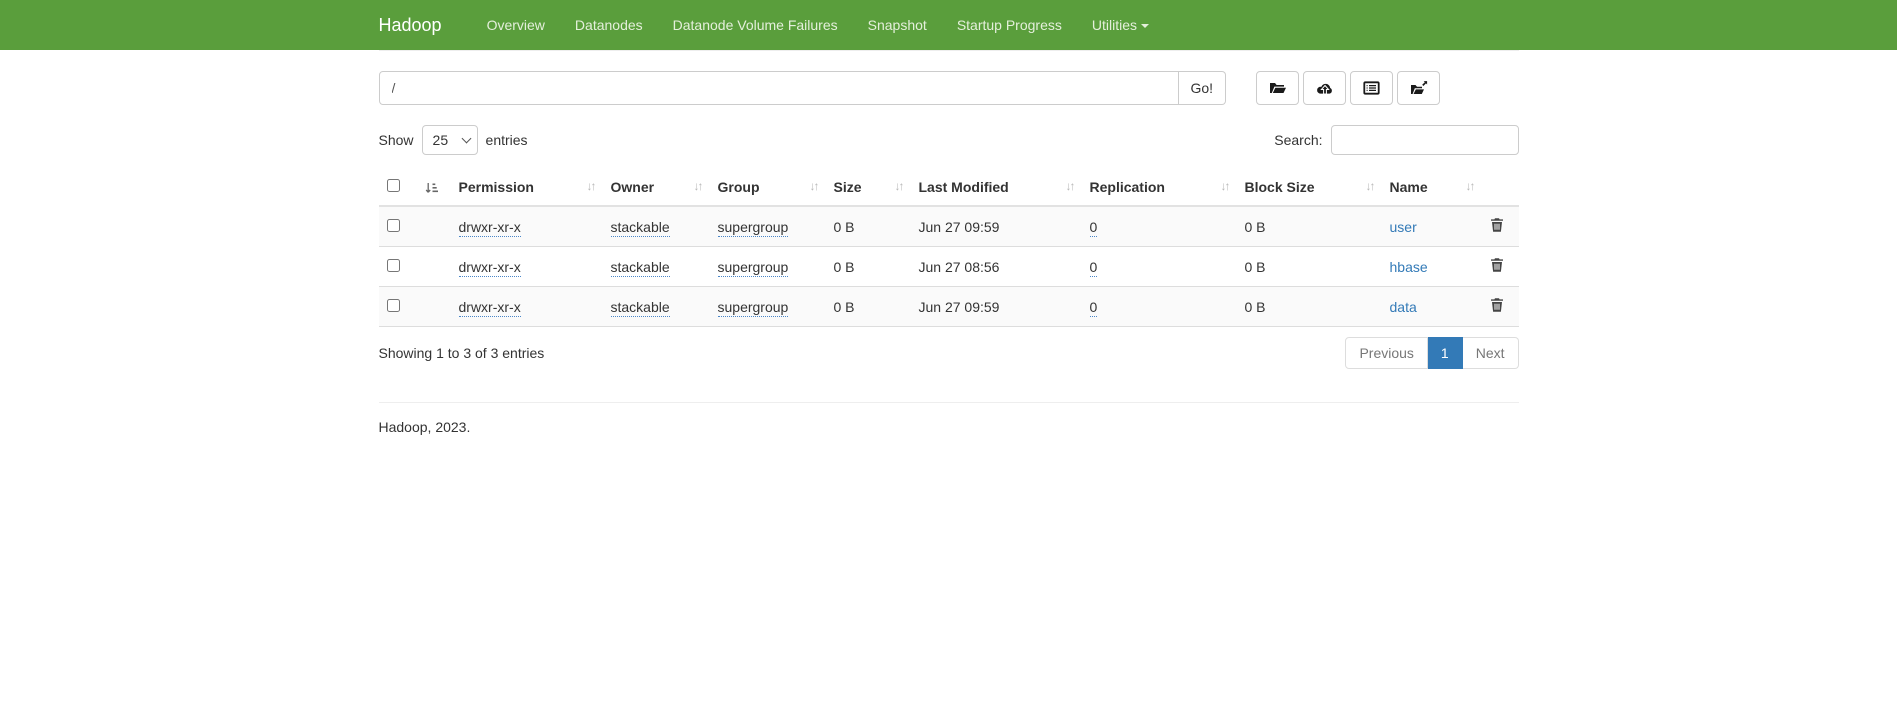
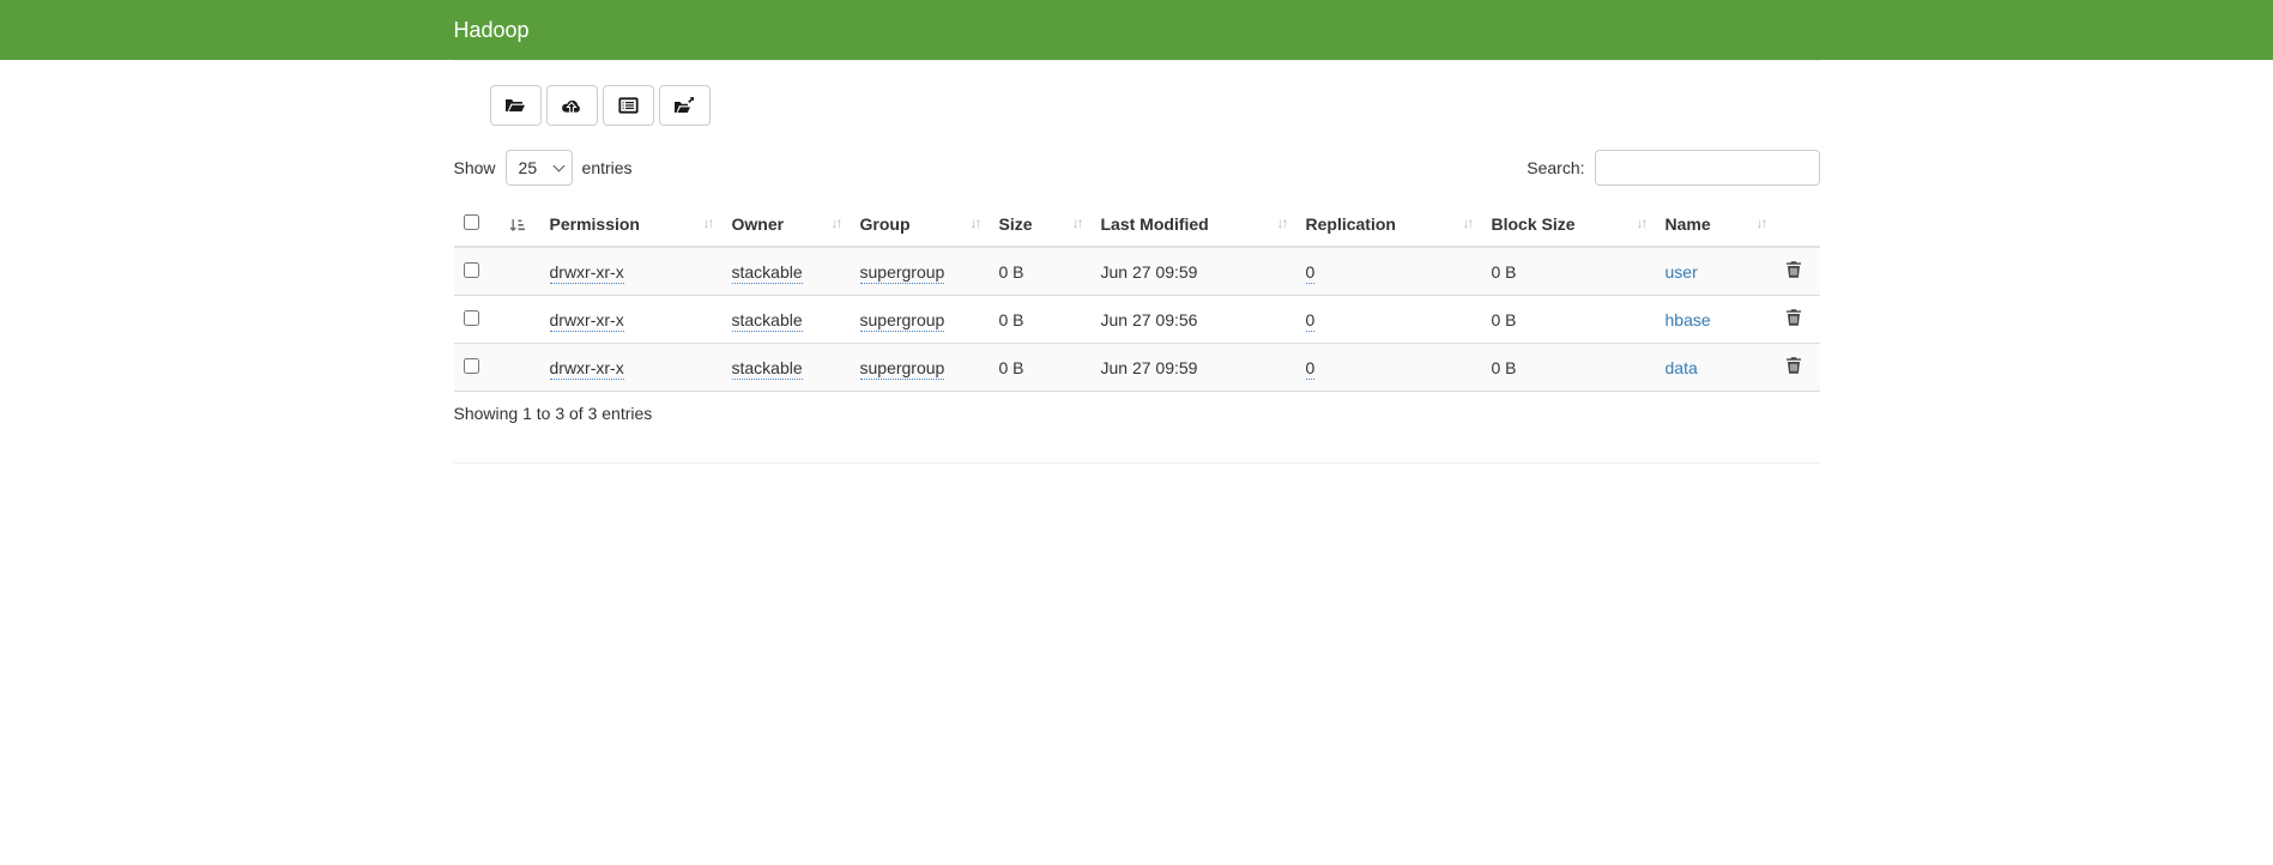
  Hadoop
- Overview
- Datanodes
- Datanode Volume Failures
- Snapshot
- Startup Progress
- Utilities
- /
- Go!
  Show
  25
  entries
  Search:
  	Permission ↓↑	Owner ↓↑	Group ↓↑	Size ↓↑	Last Modified ↓↑	Replication ↓↑	Block Size ↓↑	Name ↓↑
  	drwxr-xr-x	stackable	supergroup	0 B	Jun 27 09:59	0	0 B	user
- 	drwxr-xr-x	stackable	supergroup	0 B	Jun 27 08:56	0	0 B	hbase
+ 	drwxr-xr-x	stackable	supergroup	0 B	Jun 27 09:56	0	0 B	hbase
  	drwxr-xr-x	stackable	supergroup	0 B	Jun 27 09:59	0	0 B	data
  Showing 1 to 3 of 3 entries
- Previous
- 1
- Next
- Hadoop, 2023.
